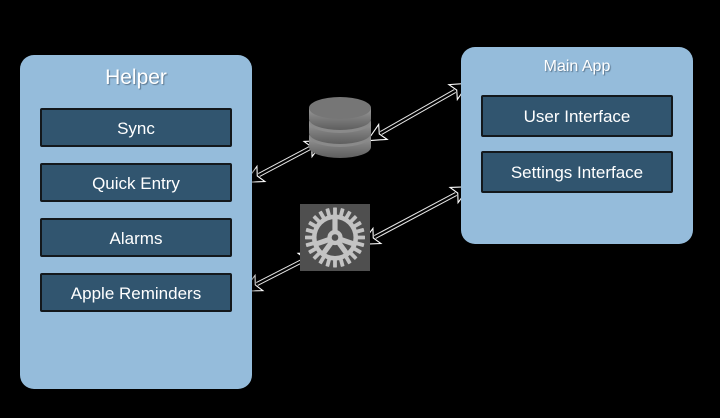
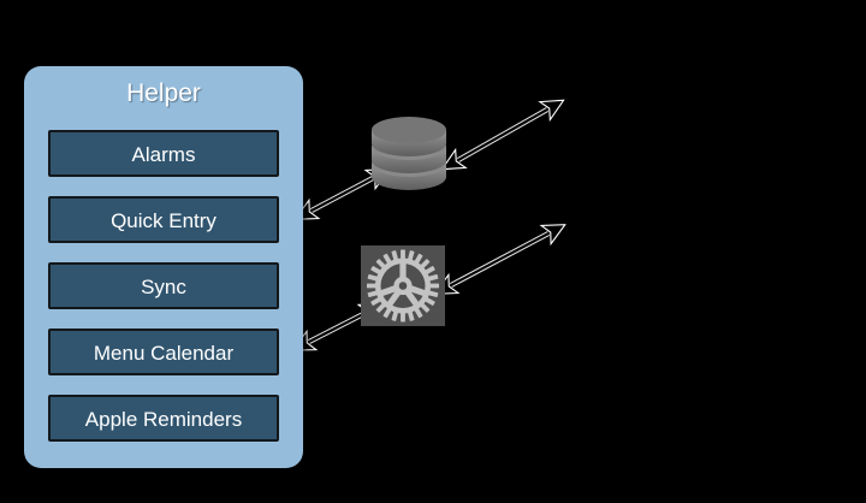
  Helper
- Sync
+ Alarms
  Quick Entry
- Alarms
+ Sync
+ Menu Calendar
  Apple Reminders
- Main App
- User Interface
- Settings Interface
